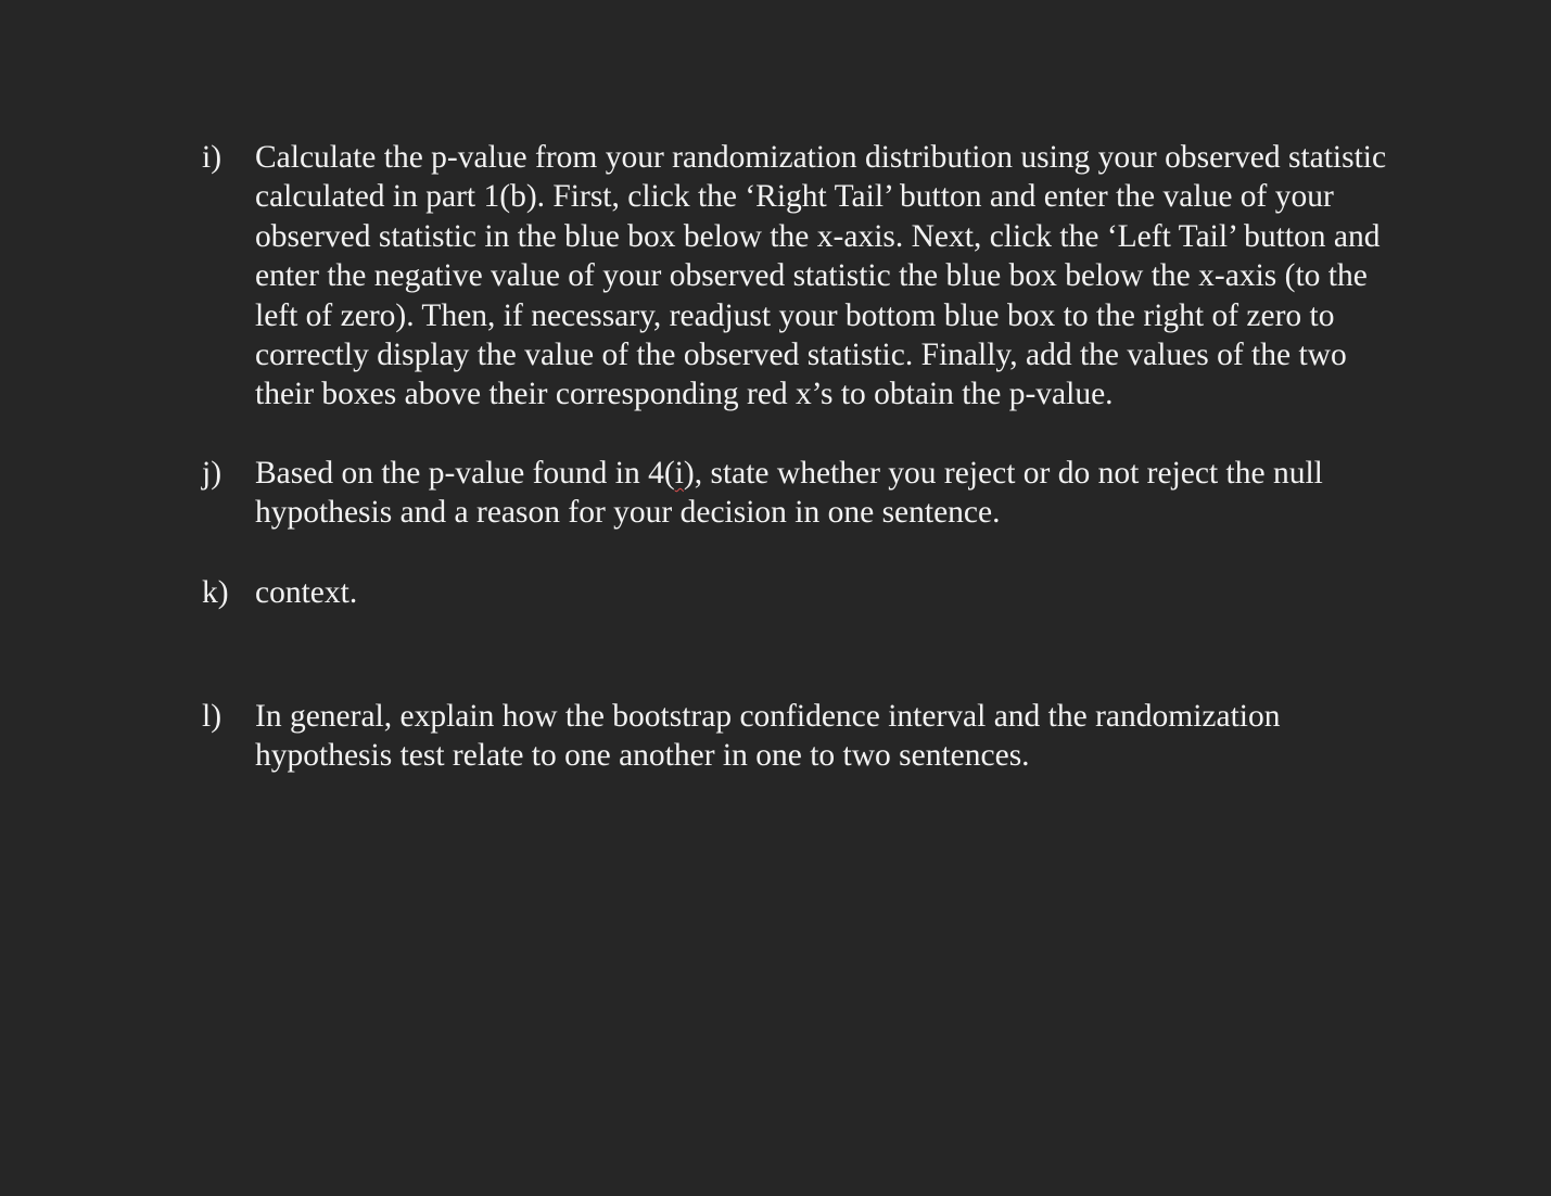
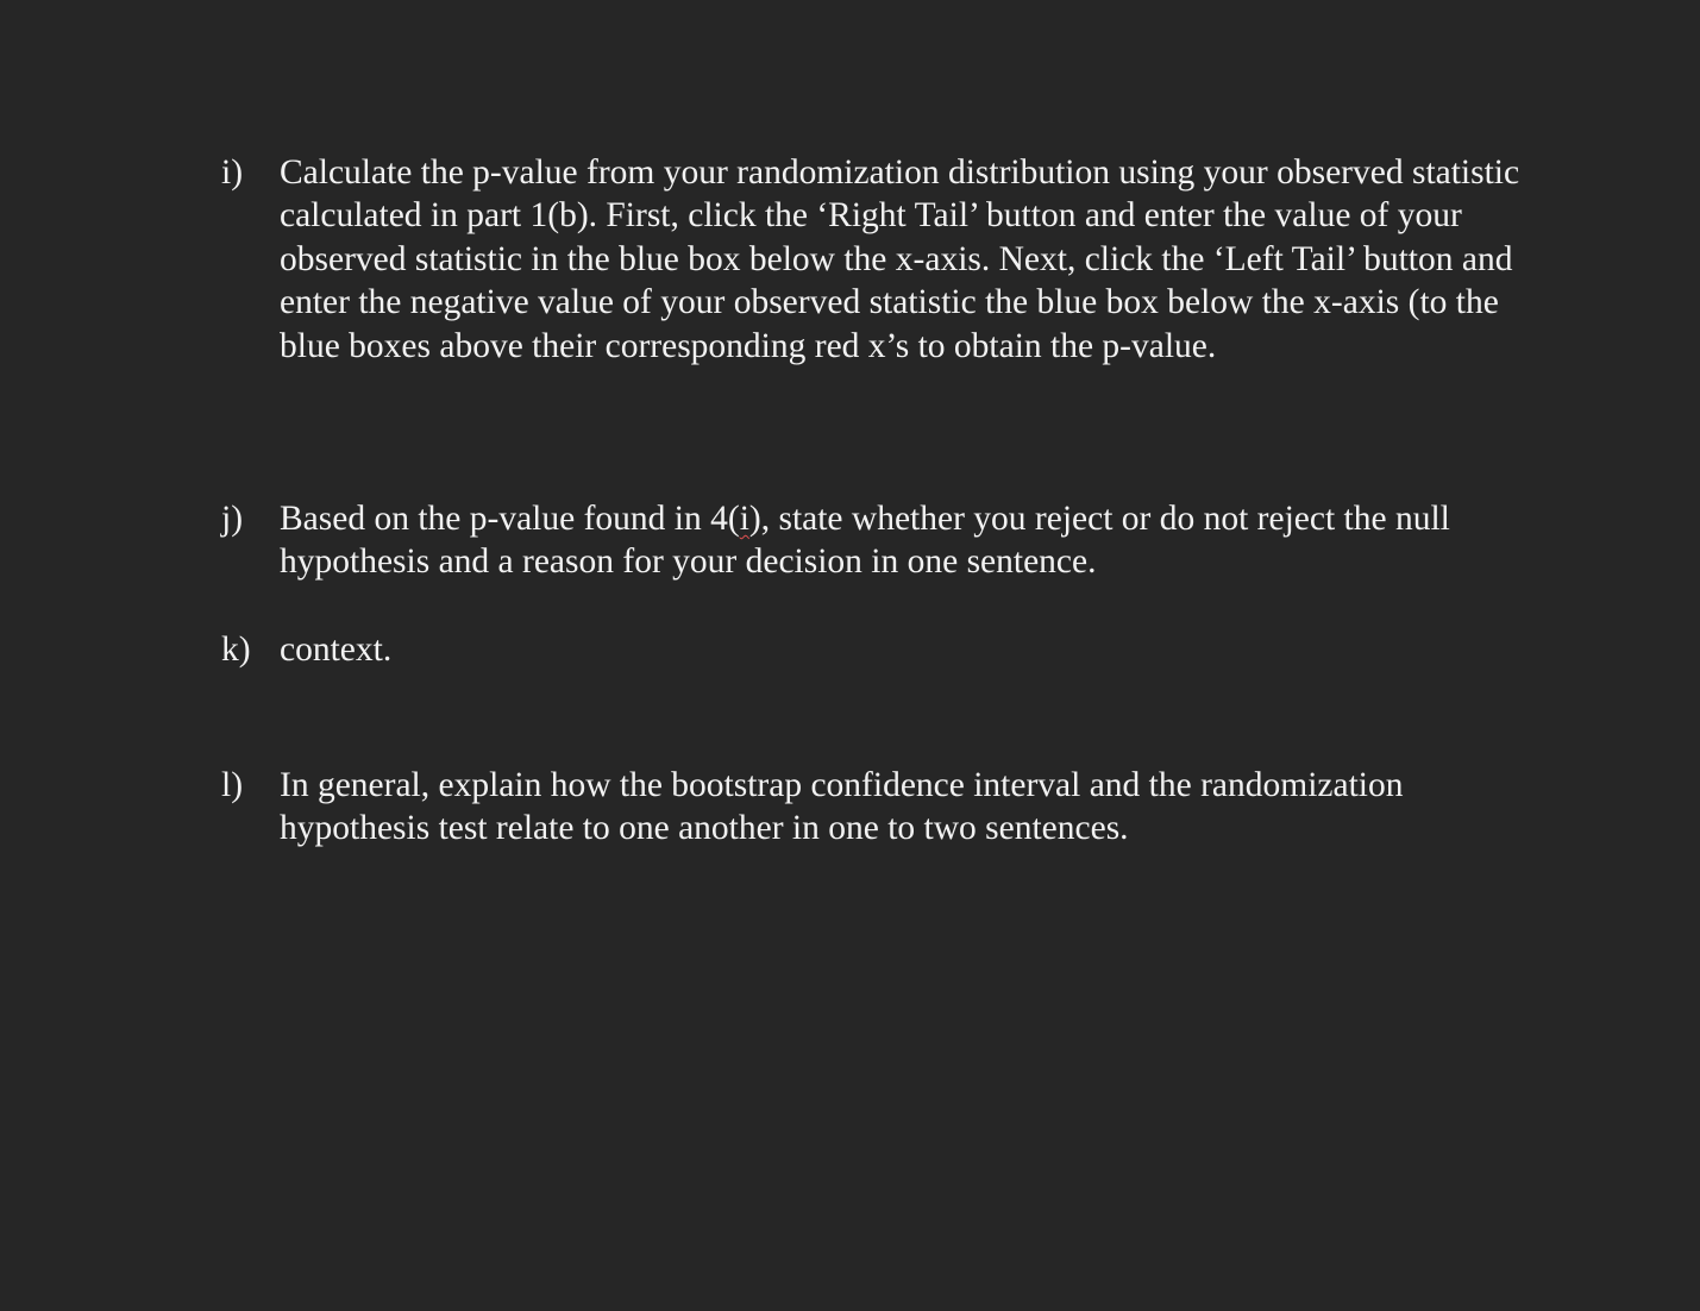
  i)
  Calculate the p-value from your randomization distribution using your observed statistic
  calculated in part 1(b). First, click the ‘Right Tail’ button and enter the value of your
  observed statistic in the blue box below the x-axis. Next, click the ‘Left Tail’ button and
  enter the negative value of your observed statistic the blue box below the x-axis (to the
- left of zero). Then, if necessary, readjust your bottom blue box to the right of zero to
- correctly display the value of the observed statistic. Finally, add the values of the two
- their boxes above their corresponding red x’s to obtain the p-value.
+ blue boxes above their corresponding red x’s to obtain the p-value.
  j)
  Based on the p-value found in 4(i), state whether you reject or do not reject the null
  hypothesis and a reason for your decision in one sentence.
  k)
  context.
  l)
  In general, explain how the bootstrap confidence interval and the randomization
  hypothesis test relate to one another in one to two sentences.
